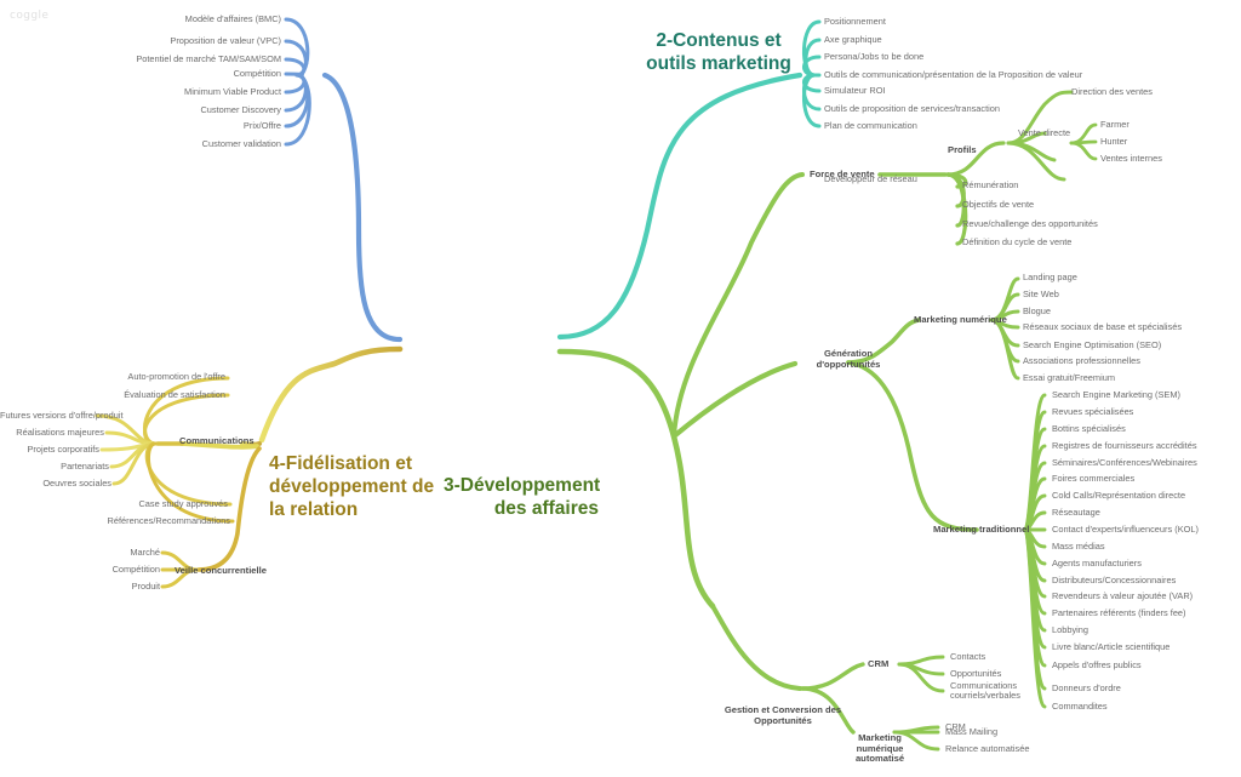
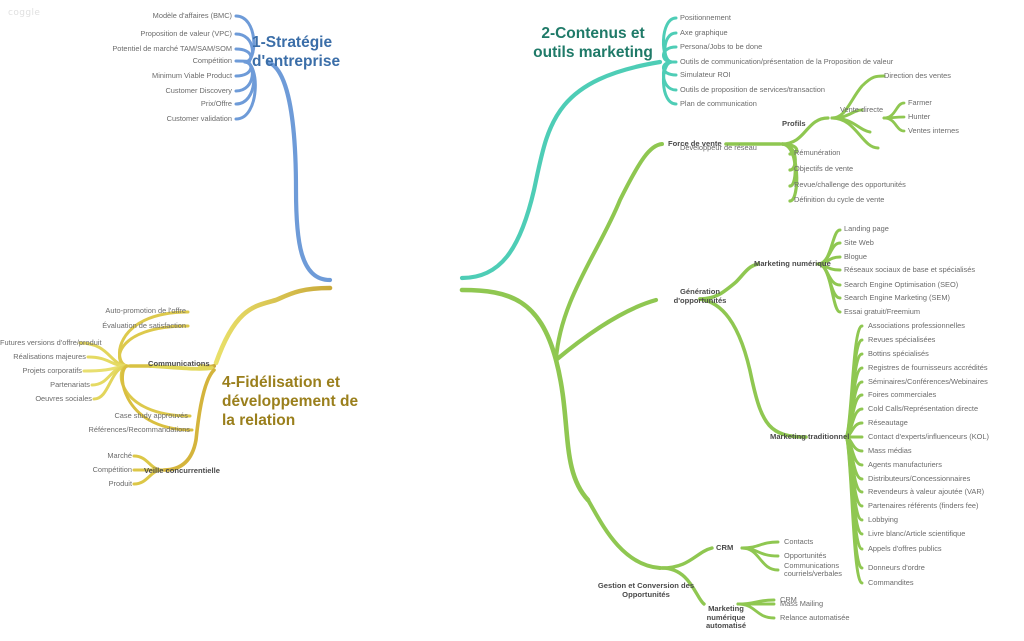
  coggle
+ 1-Stratégie
+ d'entreprise
  Modèle d'affaires (BMC)
  Proposition de valeur (VPC)
  Potentiel de marché TAM/SAM/SOM
  Compétition
  Minimum Viable Product
  Customer Discovery
  Prix/Offre
  Customer validation
  2-Contenus et
  outils marketing
  Positionnement
  Axe graphique
  Persona/Jobs to be done
  Outils de communication/présentation de la Proposition de valeur
  Simulateur ROI
  Outils de proposition de services/transaction
  Plan de communication
- 3-Développement
- des affaires
  Force de vente
  Profils
  Direction des ventes
  Vente directe
  Farmer
  Hunter
  Ventes internes
  Développeur de réseau
  Rémunération
  Objectifs de vente
  Revue/challenge des opportunités
  Définition du cycle de vente
  Génération
  d'opportunités
  Marketing numérique
  Landing page
  Site Web
  Blogue
  Réseaux sociaux de base et spécialisés
  Search Engine Optimisation (SEO)
- Associations professionnelles
+ Search Engine Marketing (SEM)
  Essai gratuit/Freemium
  Marketing traditionnel
- Search Engine Marketing (SEM)
+ Associations professionnelles
  Revues spécialisées
  Bottins spécialisés
  Registres de fournisseurs accrédités
  Séminaires/Conférences/Webinaires
  Foires commerciales
  Cold Calls/Représentation directe
  Réseautage
  Contact d'experts/influenceurs (KOL)
  Mass médias
  Agents manufacturiers
  Distributeurs/Concessionnaires
  Revendeurs à valeur ajoutée (VAR)
  Partenaires référents (finders fee)
  Lobbying
  Livre blanc/Article scientifique
  Appels d'offres publics
  Donneurs d'ordre
  Commandites
  Gestion et Conversion des
  Opportunités
  CRM
  Contacts
  Opportunités
  Communications courriels/verbales
  Marketing numérique automatisé
  CRM
  Mass Mailing
  Relance automatisée
  4-Fidélisation et
  développement de
  la relation
  Communications
  Auto-promotion de l'offre
  Évaluation de satisfaction
  Futures versions d'offre/produit
  Réalisations majeures
  Projets corporatifs
  Partenariats
  Oeuvres sociales
  Case study approuvés
  Références/Recommandations
  Veille concurrentielle
  Marché
  Compétition
  Produit
